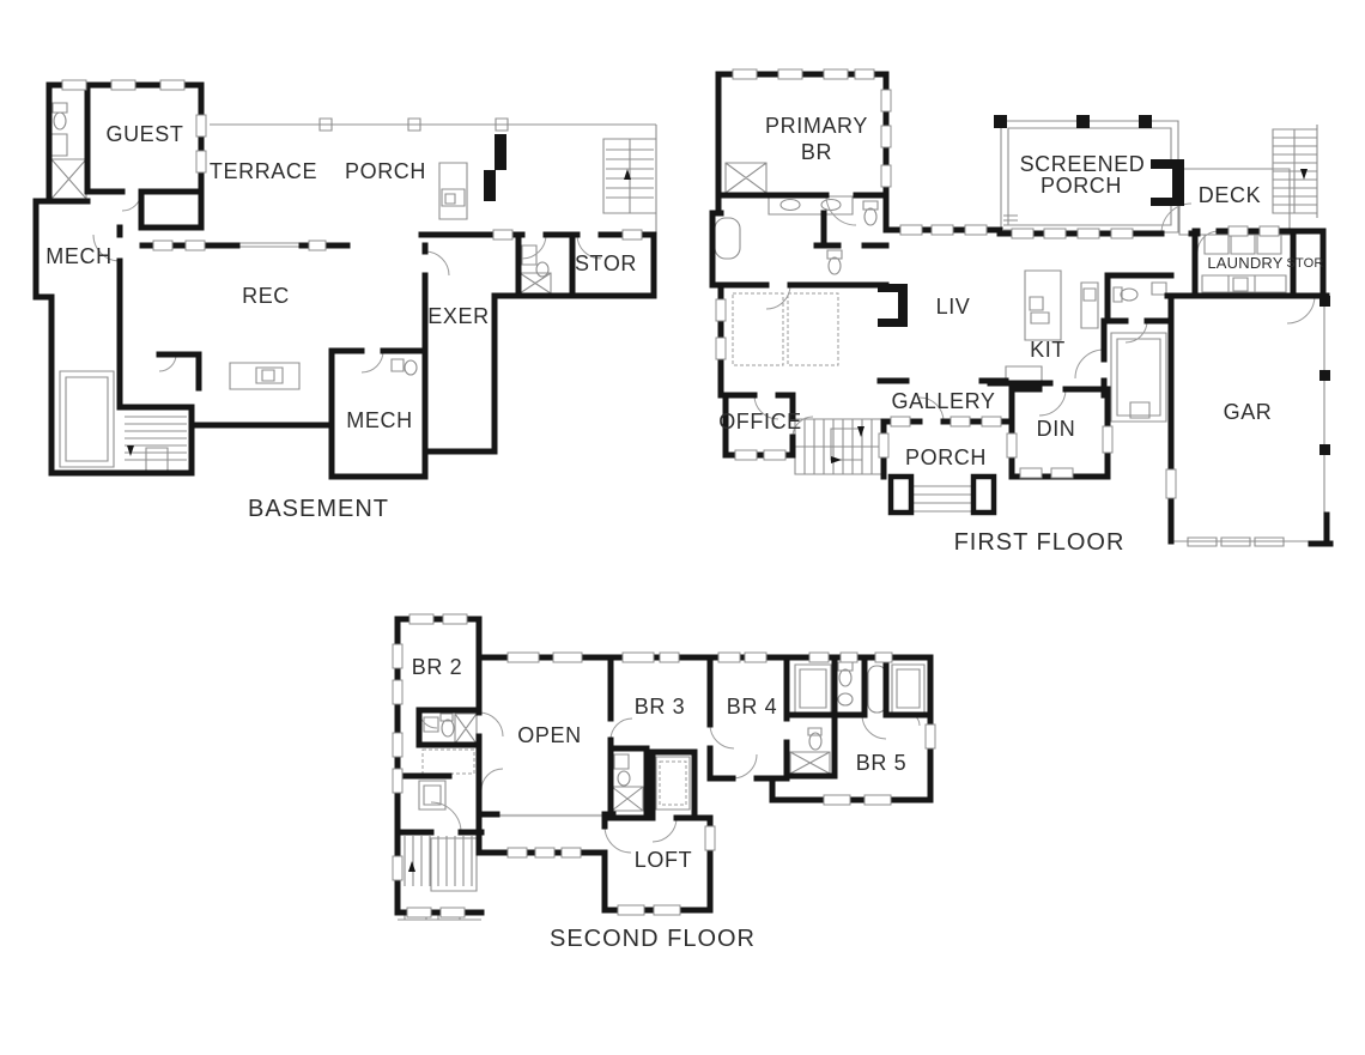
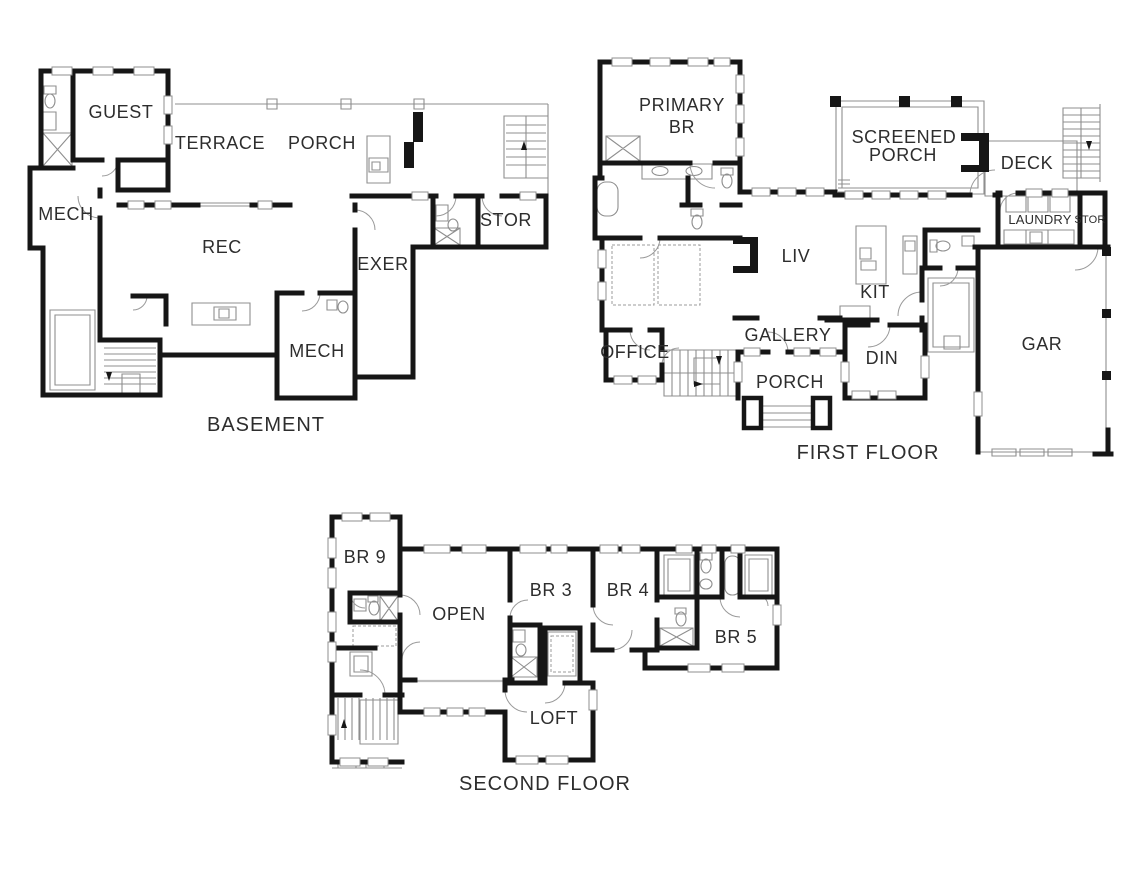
  GUEST
  TERRACE
  PORCH
  MECH
  REC
  EXER
  STOR
  MECH
  BASEMENT
  PRIMARY
  BR
  SCREENED
  PORCH
  DECK
  LAUNDRY
  STOR
  LIV
  KIT
  GALLERY
  OFFICE
  DIN
  PORCH
  GAR
  FIRST FLOOR
- BR 2
+ BR 9
  OPEN
  BR 3
  BR 4
  BR 5
  LOFT
  SECOND FLOOR
